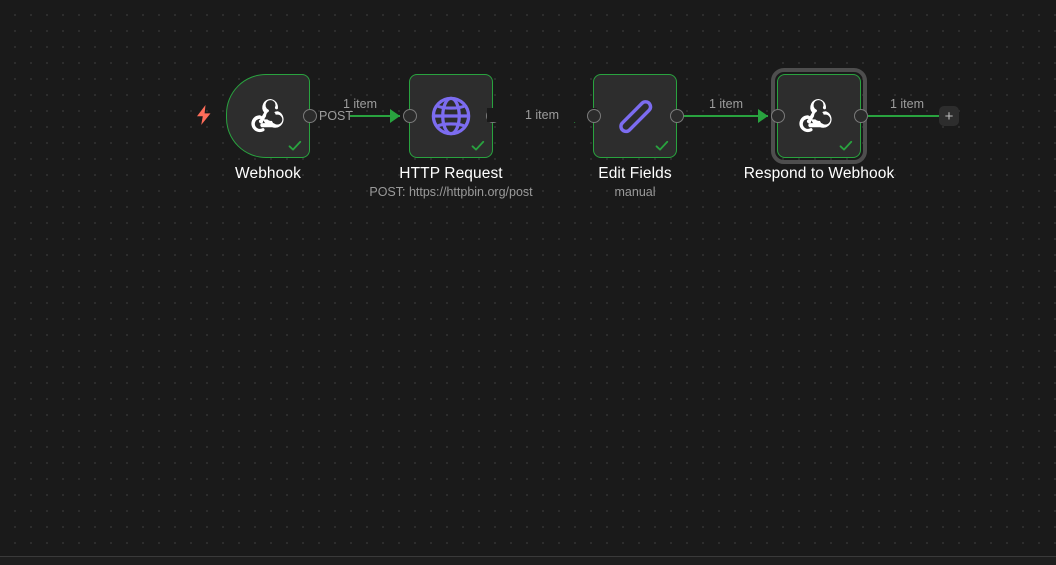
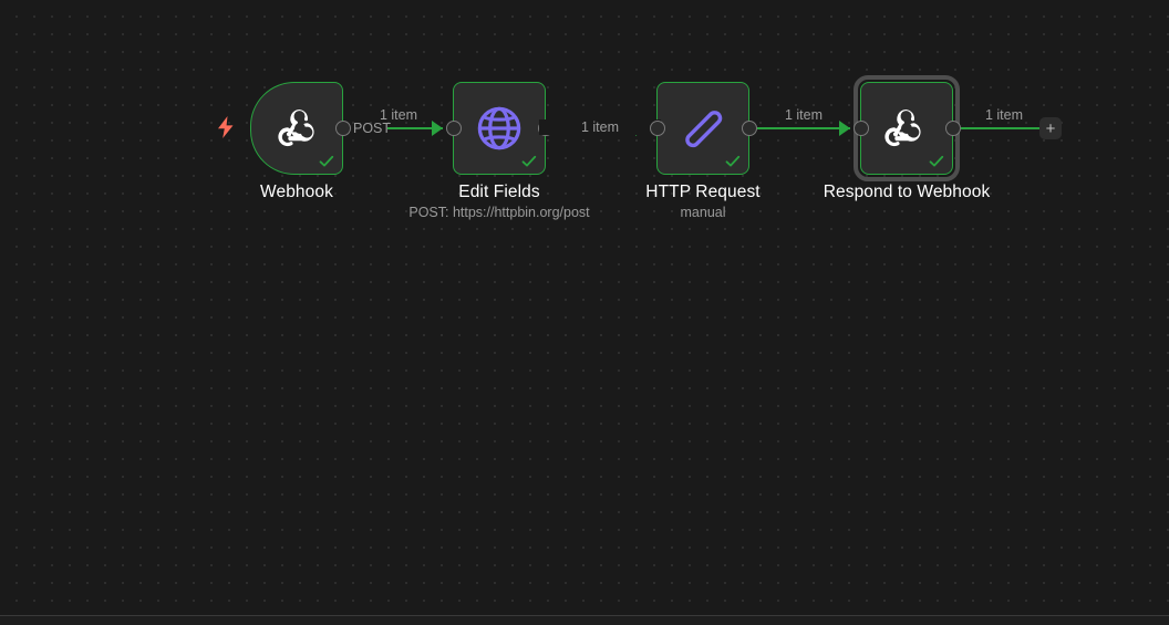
  Webhook
- HTTP Request
+ Edit Fields
  POST: https://httpbin.org/post
- Edit Fields
+ HTTP Request
  manual
  Respond to Webhook
  POS
  1 item
  1 item
  1 item
  1 item
  +
